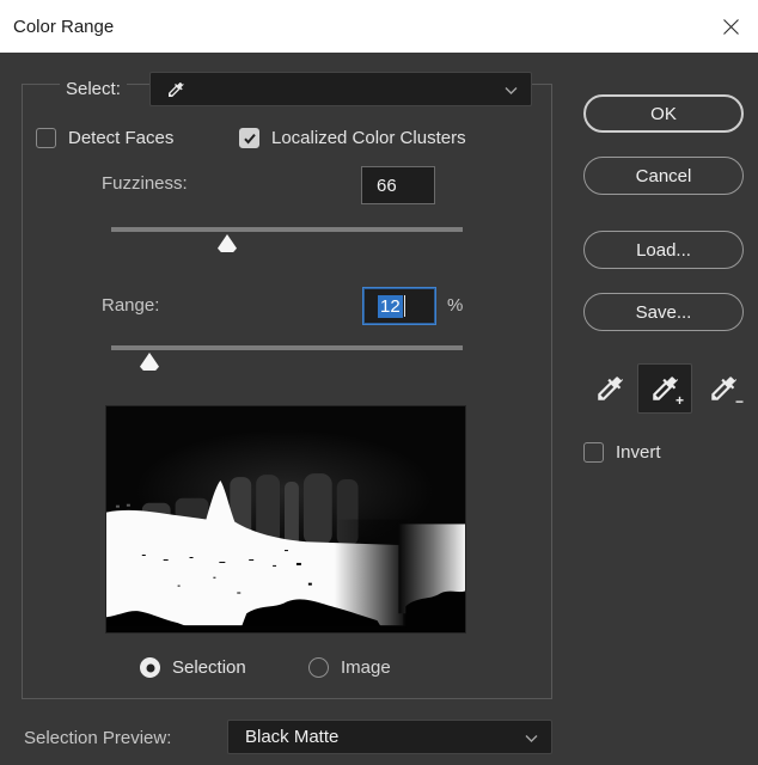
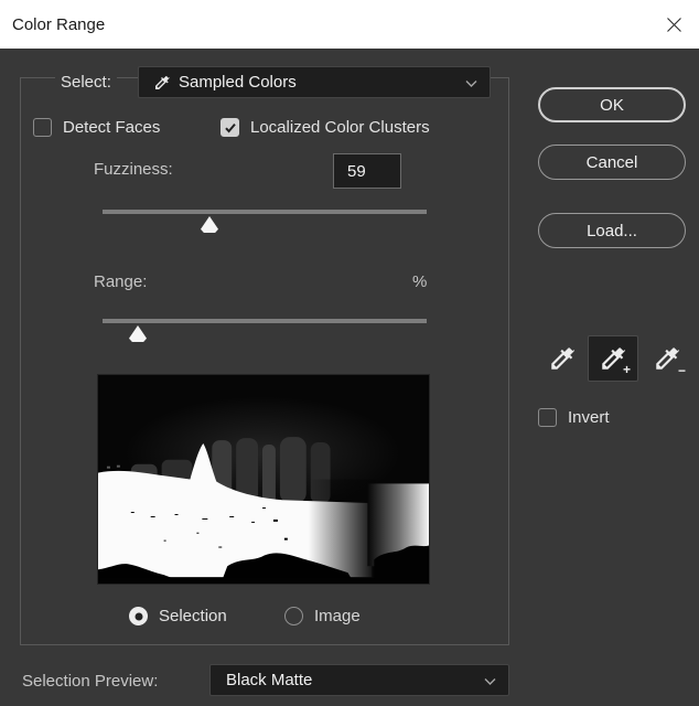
  Color Range
  Select:
+ Sampled Colors
  Detect Faces
  Localized Color Clusters
  Fuzziness:
- 66
+ 59
  Range:
- 12
  %
  Selection
  Image
  Selection Preview:
  Black Matte
  OK
  Cancel
  Load...
- Save...
  +
  −
  Invert
